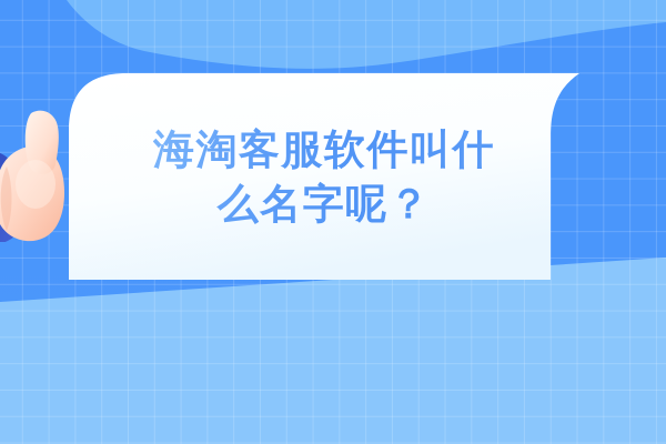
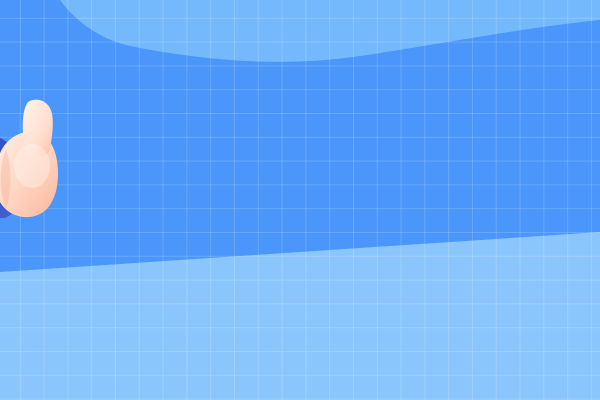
- 海淘客服软件叫什
- 么名字呢？
